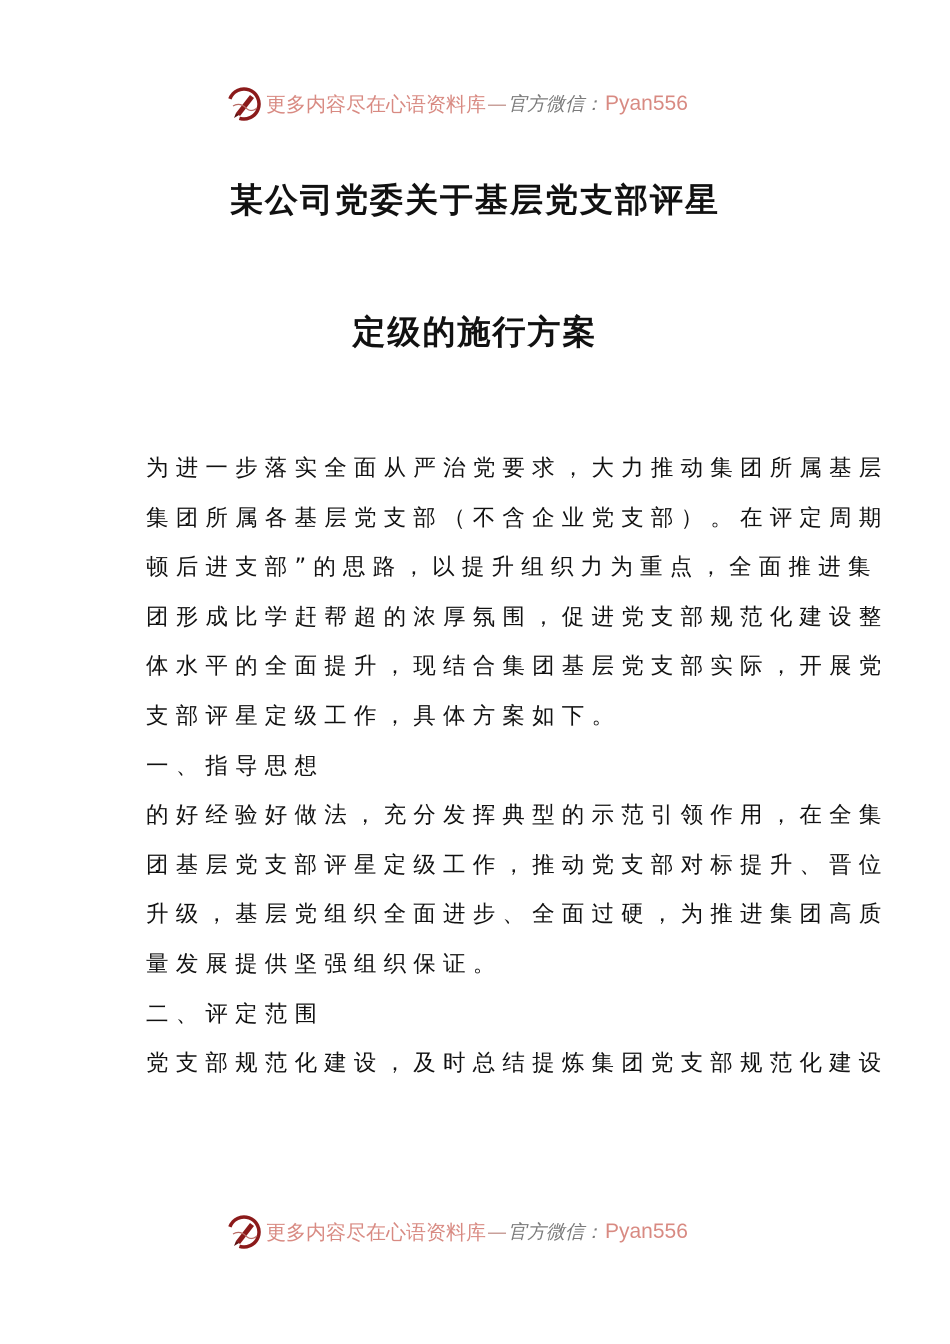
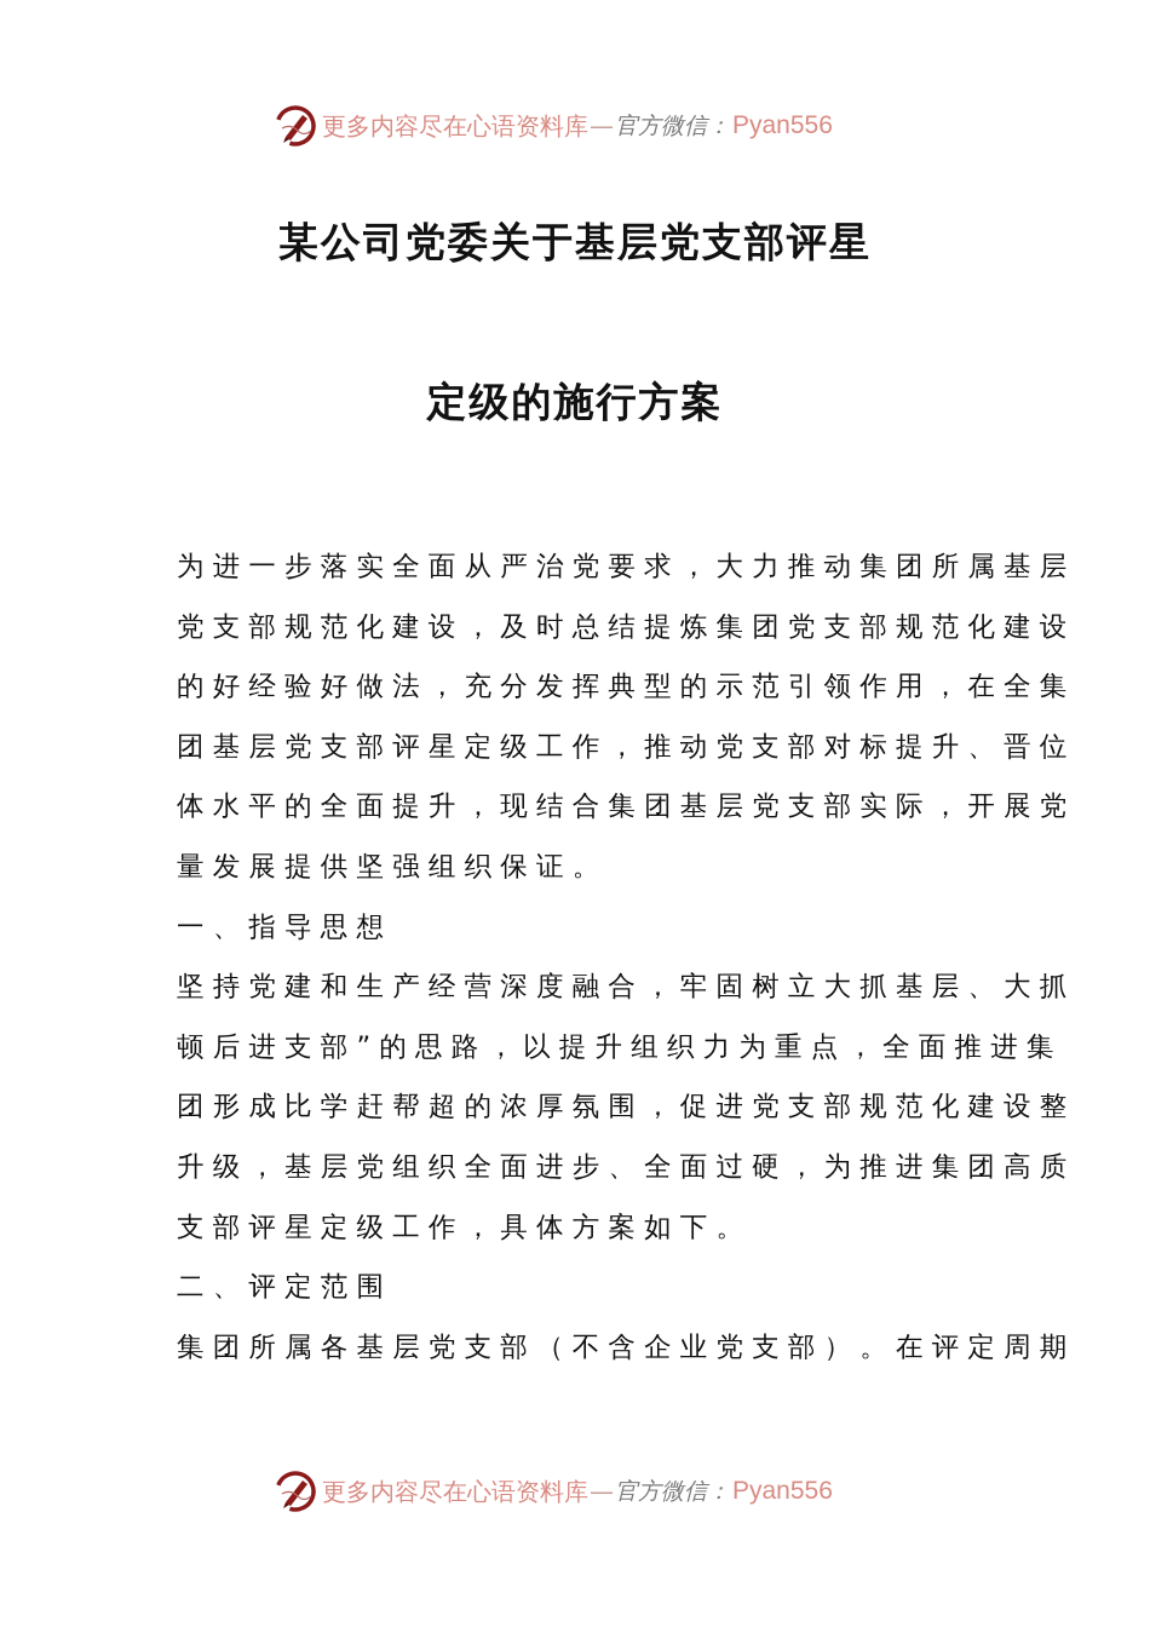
  更多内容尽在心语资料库
  —
  官方微信：
  Pyan556
  某公司党委关于基层党支部评星
  定级的施行方案
  为进一步落实全面从严治党要求，大力推动集团所属基层
- 集团所属各基层党支部（不含企业党支部）。在评定周期
+ 党支部规范化建设，及时总结提炼集团党支部规范化建设
- 顿后进支部”的思路，以提升组织力为重点，全面推进集
+ 的好经验好做法，充分发挥典型的示范引领作用，在全集
- 团形成比学赶帮超的浓厚氛围，促进党支部规范化建设整
+ 团基层党支部评星定级工作，推动党支部对标提升、晋位
  体水平的全面提升，现结合集团基层党支部实际，开展党
- 支部评星定级工作，具体方案如下。
+ 量发展提供坚强组织保证。
  一、指导思想
+ 坚持党建和生产经营深度融合，牢固树立大抓基层、大抓
- 的好经验好做法，充分发挥典型的示范引领作用，在全集
+ 顿后进支部”的思路，以提升组织力为重点，全面推进集
- 团基层党支部评星定级工作，推动党支部对标提升、晋位
+ 团形成比学赶帮超的浓厚氛围，促进党支部规范化建设整
  升级，基层党组织全面进步、全面过硬，为推进集团高质
- 量发展提供坚强组织保证。
+ 支部评星定级工作，具体方案如下。
  二、评定范围
- 党支部规范化建设，及时总结提炼集团党支部规范化建设
+ 集团所属各基层党支部（不含企业党支部）。在评定周期
  更多内容尽在心语资料库
  —
  官方微信：
  Pyan556
